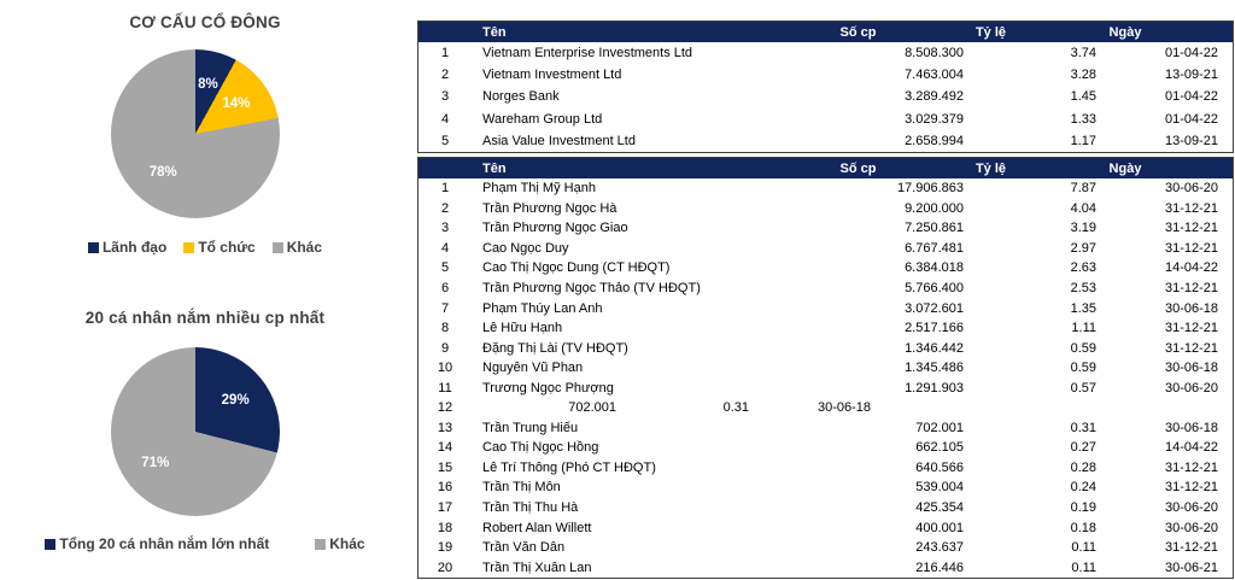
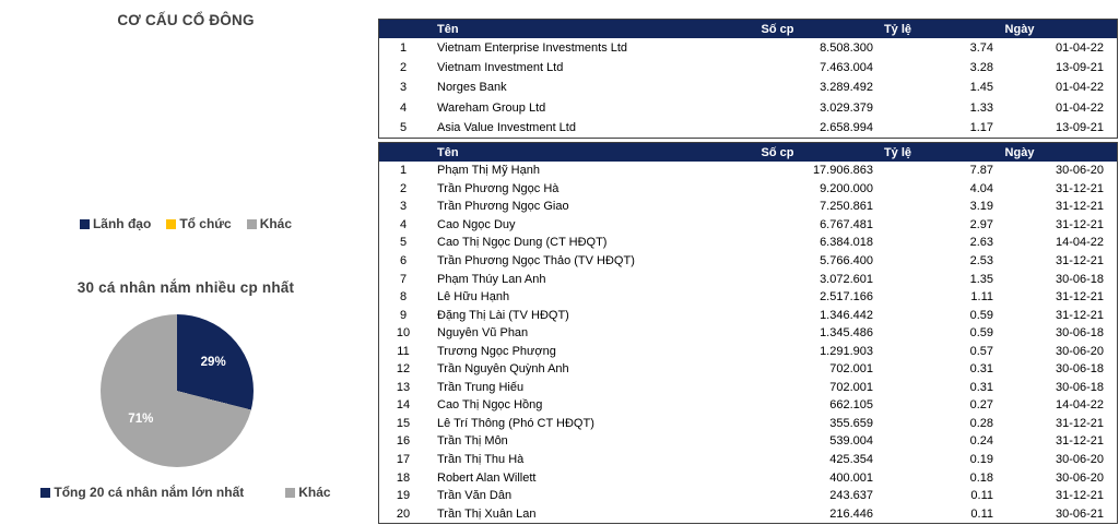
  CƠ CẤU CỔ ĐÔNG
- 8%
- 14%
- 78%
  Lãnh đạo
  Tổ chức
  Khác
- 20 cá nhân nắm nhiều cp nhất
+ 30 cá nhân nắm nhiều cp nhất
  29%
  71%
  Tổng 20 cá nhân nắm lớn nhất
  Khác
  Tên
  Số cp
  Tỷ lệ
  Ngày
  1
  Vietnam Enterprise Investments Ltd
  8.508.300
  3.74
  01-04-22
  2
  Vietnam Investment Ltd
  7.463.004
  3.28
  13-09-21
  3
  Norges Bank
  3.289.492
  1.45
  01-04-22
  4
  Wareham Group Ltd
  3.029.379
  1.33
  01-04-22
  5
  Asia Value Investment Ltd
  2.658.994
  1.17
  13-09-21
  Tên
  Số cp
  Tỷ lệ
  Ngày
  1
  Phạm Thị Mỹ Hạnh
  17.906.863
  7.87
  30-06-20
  2
  Trần Phương Ngọc Hà
  9.200.000
  4.04
  31-12-21
  3
  Trần Phương Ngọc Giao
  7.250.861
  3.19
  31-12-21
  4
  Cao Ngọc Duy
  6.767.481
  2.97
  31-12-21
  5
  Cao Thị Ngọc Dung (CT HĐQT)
  6.384.018
  2.63
  14-04-22
  6
  Trần Phương Ngọc Thảo (TV HĐQT)
  5.766.400
  2.53
  31-12-21
  7
  Phạm Thúy Lan Anh
  3.072.601
  1.35
  30-06-18
  8
  Lê Hữu Hạnh
  2.517.166
  1.11
  31-12-21
  9
  Đặng Thị Lài (TV HĐQT)
  1.346.442
  0.59
  31-12-21
  10
  Nguyễn Vũ Phan
  1.345.486
  0.59
  30-06-18
  11
  Trương Ngọc Phượng
  1.291.903
  0.57
  30-06-20
  12
+ Trần Nguyễn Quỳnh Anh
  702.001
  0.31
  30-06-18
  13
  Trần Trung Hiếu
  702.001
  0.31
  30-06-18
  14
  Cao Thị Ngọc Hồng
  662.105
  0.27
  14-04-22
  15
  Lê Trí Thông (Phó CT HĐQT)
- 640.566
+ 355.659
  0.28
  31-12-21
  16
  Trần Thị Môn
  539.004
  0.24
  31-12-21
  17
  Trần Thị Thu Hà
  425.354
  0.19
  30-06-20
  18
  Robert Alan Willett
  400.001
  0.18
  30-06-20
  19
  Trần Văn Dân
  243.637
  0.11
  31-12-21
  20
  Trần Thị Xuân Lan
  216.446
  0.11
  30-06-21
